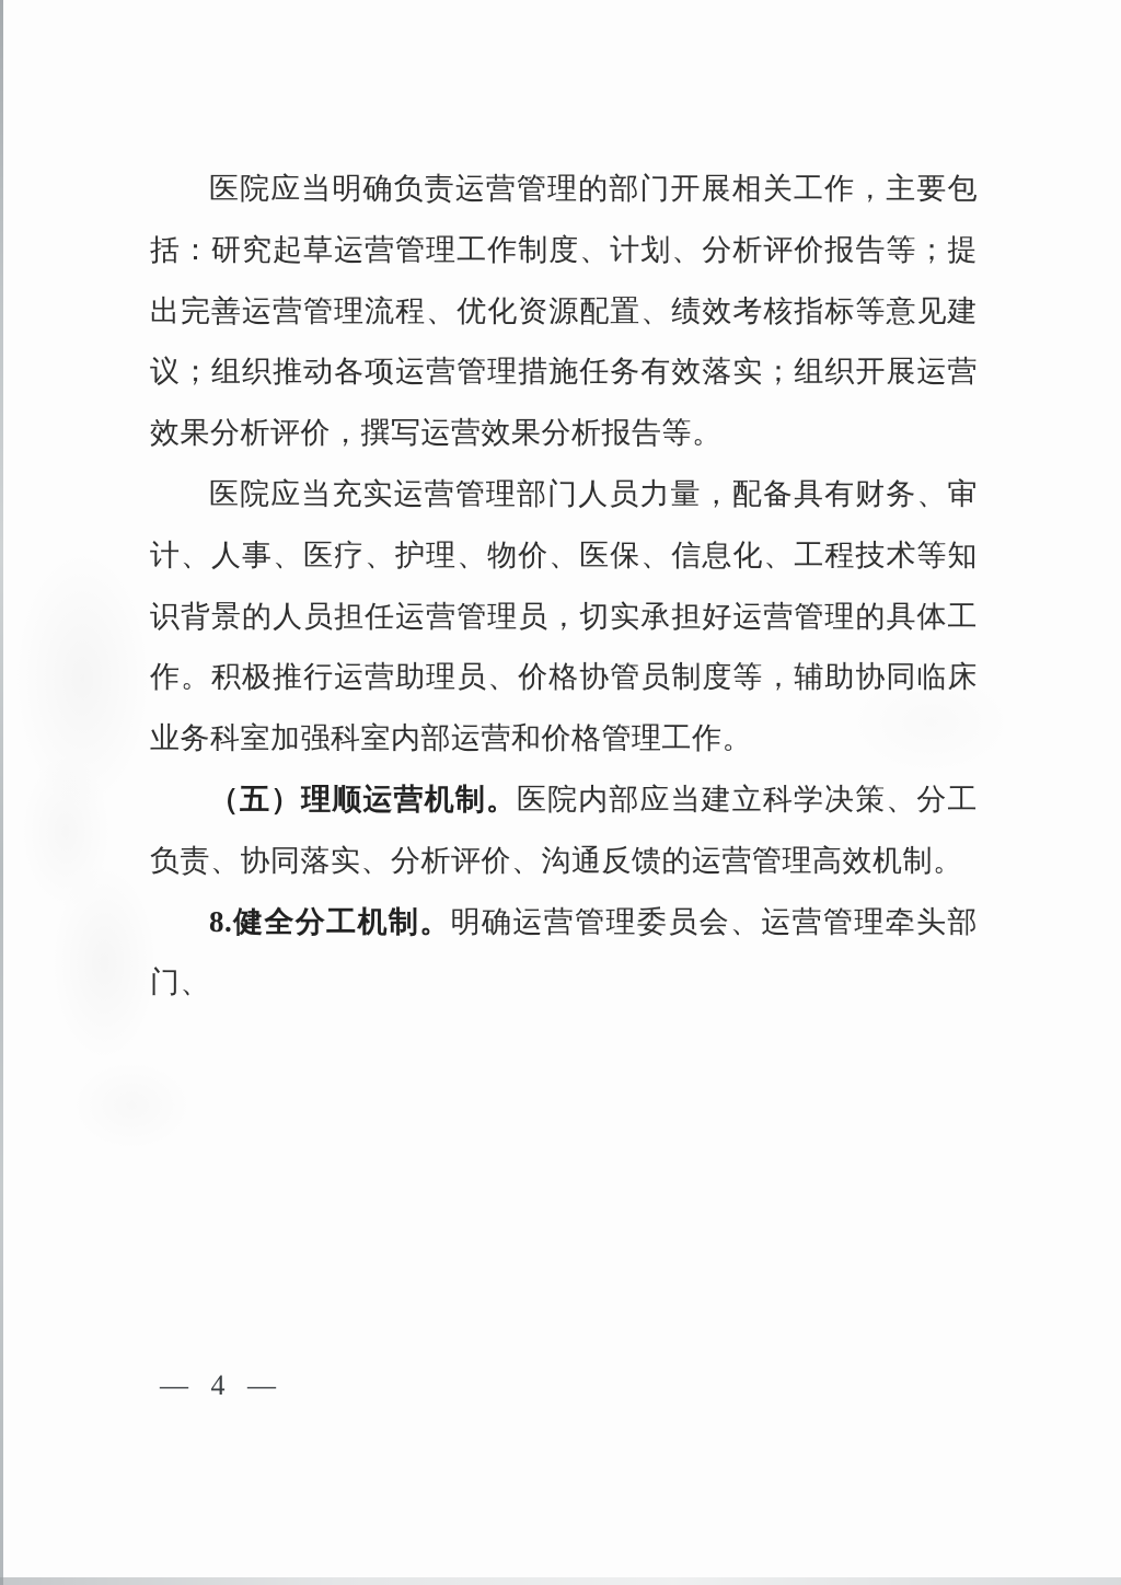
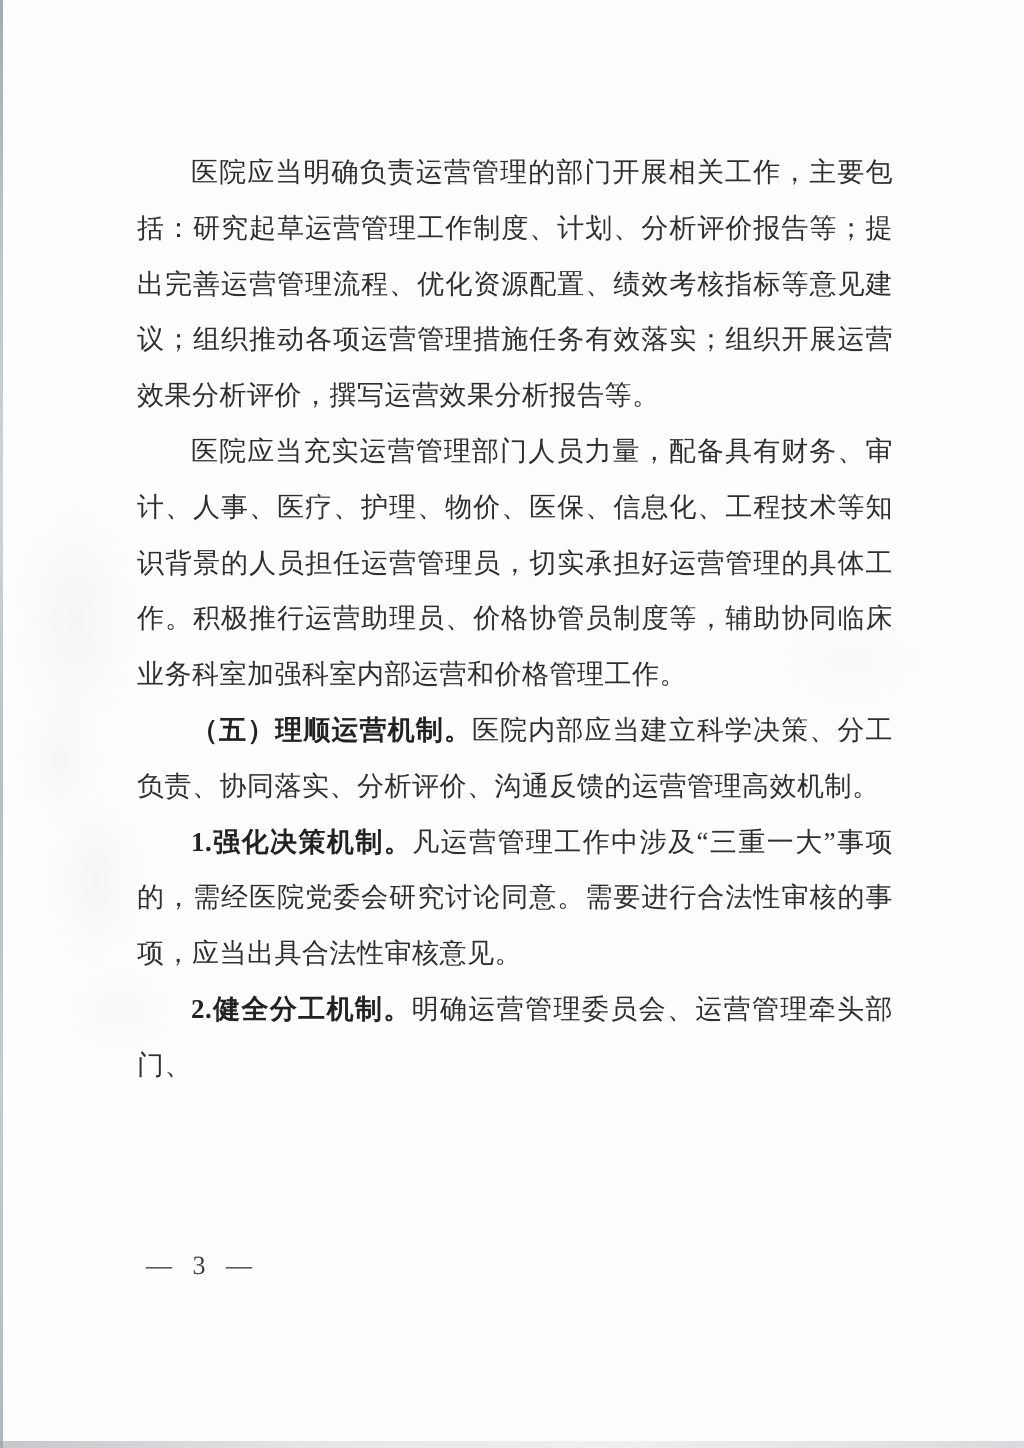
  医院应当明确负责运营管理的部门开展相关工作，主要包括：研究起草运营管理工作制度、计划、分析评价报告等；提出完善运营管理流程、优化资源配置、绩效考核指标等意见建议；组织推动各项运营管理措施任务有效落实；组织开展运营效果分析评价，撰写运营效果分析报告等。
  医院应当充实运营管理部门人员力量，配备具有财务、审计、人事、医疗、护理、物价、医保、信息化、工程技术等知识背景的人员担任运营管理员，切实承担好运营管理的具体工作。积极推行运营助理员、价格协管员制度等，辅助协同临床业务科室加强科室内部运营和价格管理工作。
  （五）理顺运营机制。医院内部应当建立科学决策、分工负责、协同落实、分析评价、沟通反馈的运营管理高效机制。
+ 1.强化决策机制。凡运营管理工作中涉及“三重一大”事项的，需经医院党委会研究讨论同意。需要进行合法性审核的事项，应当出具合法性审核意见。
- 8.健全分工机制。明确运营管理委员会、运营管理牵头部门、
+ 2.健全分工机制。明确运营管理委员会、运营管理牵头部门、
- — 4 —
+ — 3 —
